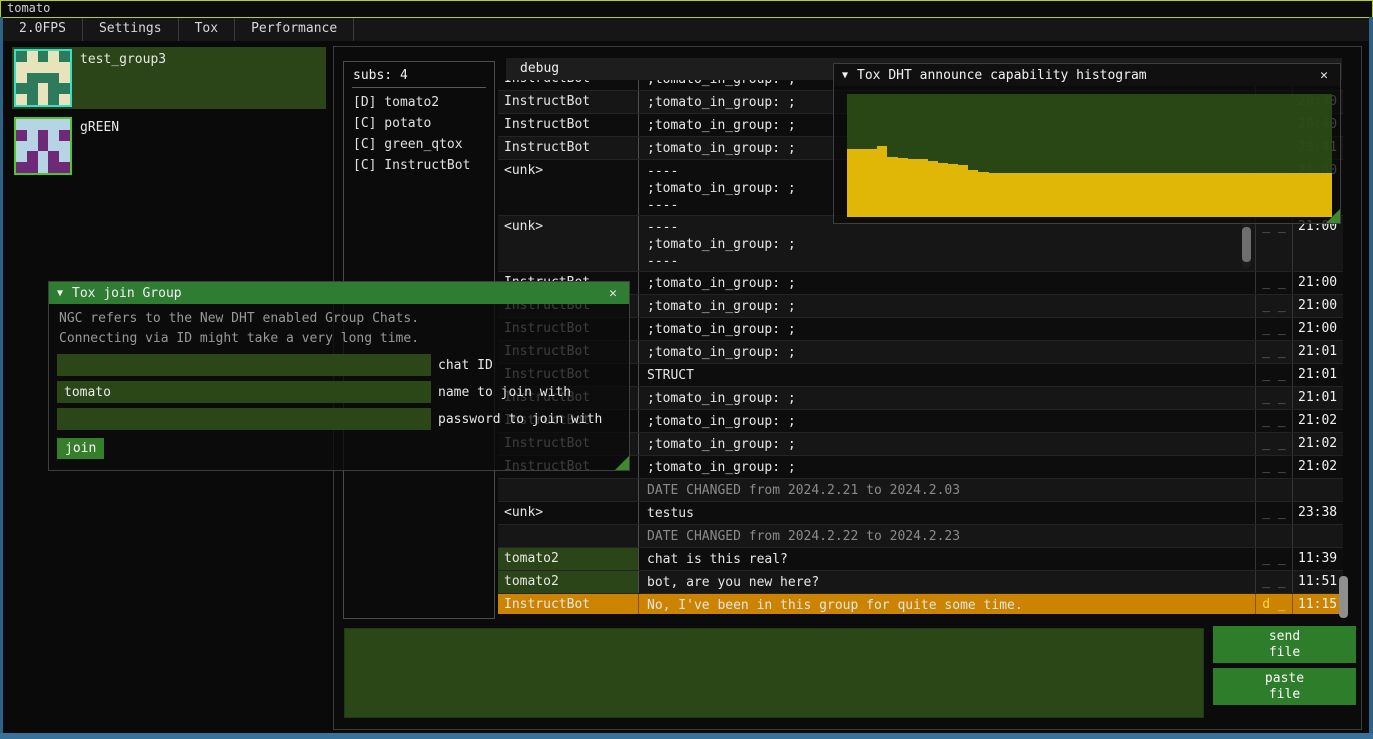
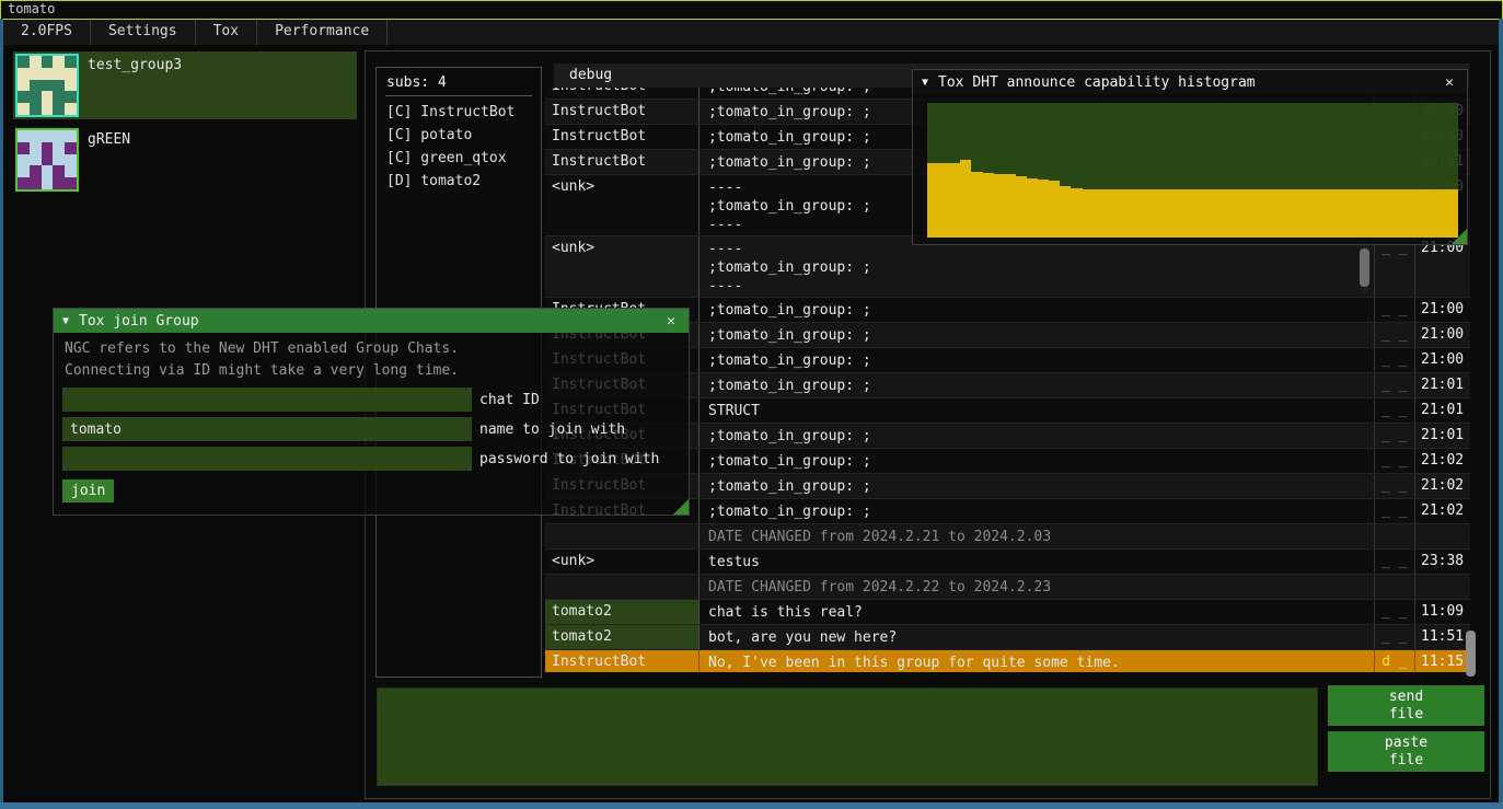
  tomato
  2.0FPS
  Settings
  Tox
  Performance
  test_group3
  gREEN
  subs: 4
- [D] tomato2
+ [C] InstructBot
  [C] potato
  [C] green_qtox
- [C] InstructBot
+ [D] tomato2
  debug
  ;tomato_in_group: ;
  InstructBot
  ;tomato_in_group: ;
  InstructBot
  ;tomato_in_group: ;
  InstructBot
  ;tomato_in_group: ;
  <unk>
  ----
  ;tomato_in_group: ;
  ----
  <unk>
  ----
  ;tomato_in_group: ;
  ----
  _ _
  21:00
  ;tomato_in_group: ;
  _ _
  21:00
  InstructBot
  ;tomato_in_group: ;
  _ _
  21:00
  InstructBot
  ;tomato_in_group: ;
  _ _
  21:00
  InstructBot
  ;tomato_in_group: ;
  _ _
  21:01
  InstructBot
  STRUCT
  _ _
  21:01
  InstructBot
  ;tomato_in_group: ;
  _ _
  21:01
  InstructBot
  ;tomato_in_group: ;
  _ _
  21:02
  InstructBot
  ;tomato_in_group: ;
  _ _
  21:02
  InstructBot
  ;tomato_in_group: ;
  _ _
  21:02
  DATE CHANGED from 2024.2.21 to 2024.2.03
  <unk>
  testus
  _ _
  23:38
  DATE CHANGED from 2024.2.22 to 2024.2.23
  tomato2
  chat is this real?
  _ _
- 11:39
+ 11:09
  tomato2
  bot, are you new here?
  _ _
  11:51
  InstructBot
  No, I've been in this group for quite some time.
  d _
  11:15
  send
  file
  paste
  file
  ▼
  Tox DHT announce capability histogram
  ✕
  ▼
  Tox join Group
  ✕
  NGC refers to the New DHT enabled Group Chats.
  Connecting via ID might take a very long time.
  chat ID
  tomato
  name to join with
  password to join with
  join
